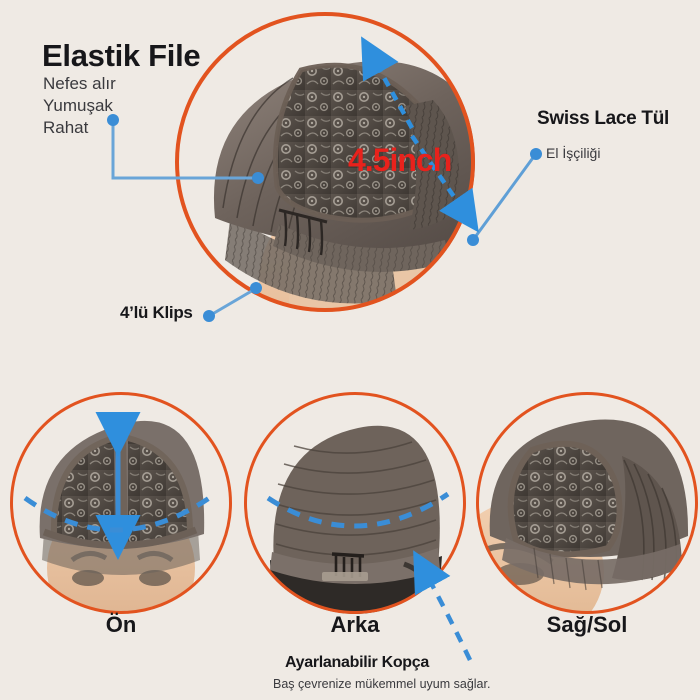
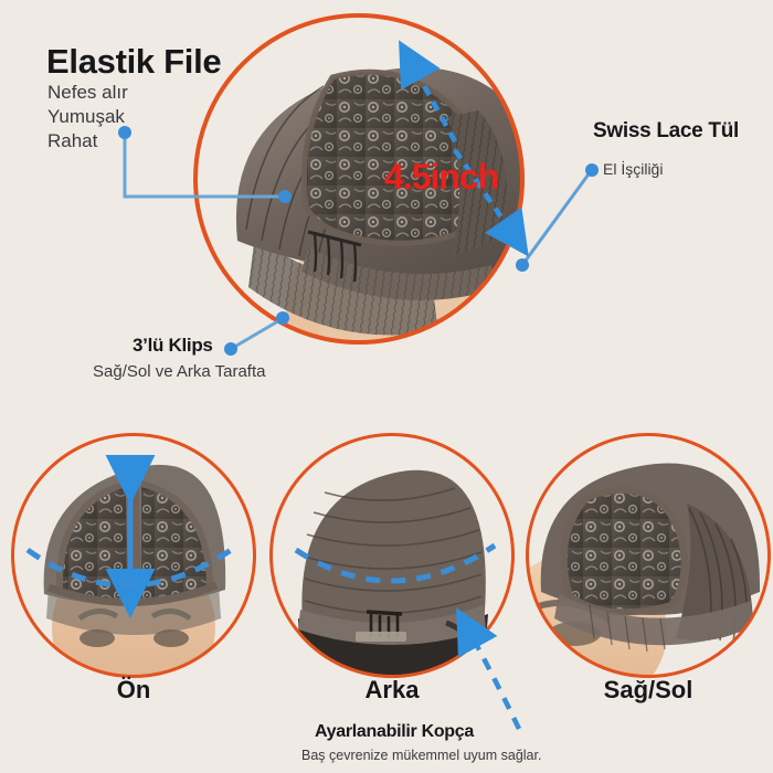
  Elastik File
  Nefes alır
  Yumuşak
  Rahat
  Swiss Lace Tül
  El İşçiliği
  4.5inch
- 4’lü Klips
+ 3’lü Klips
+ Sağ/Sol ve Arka Tarafta
  Ön
  Arka
  Sağ/Sol
  Ayarlanabilir Kopça
  Baş çevrenize mükemmel uyum sağlar.
